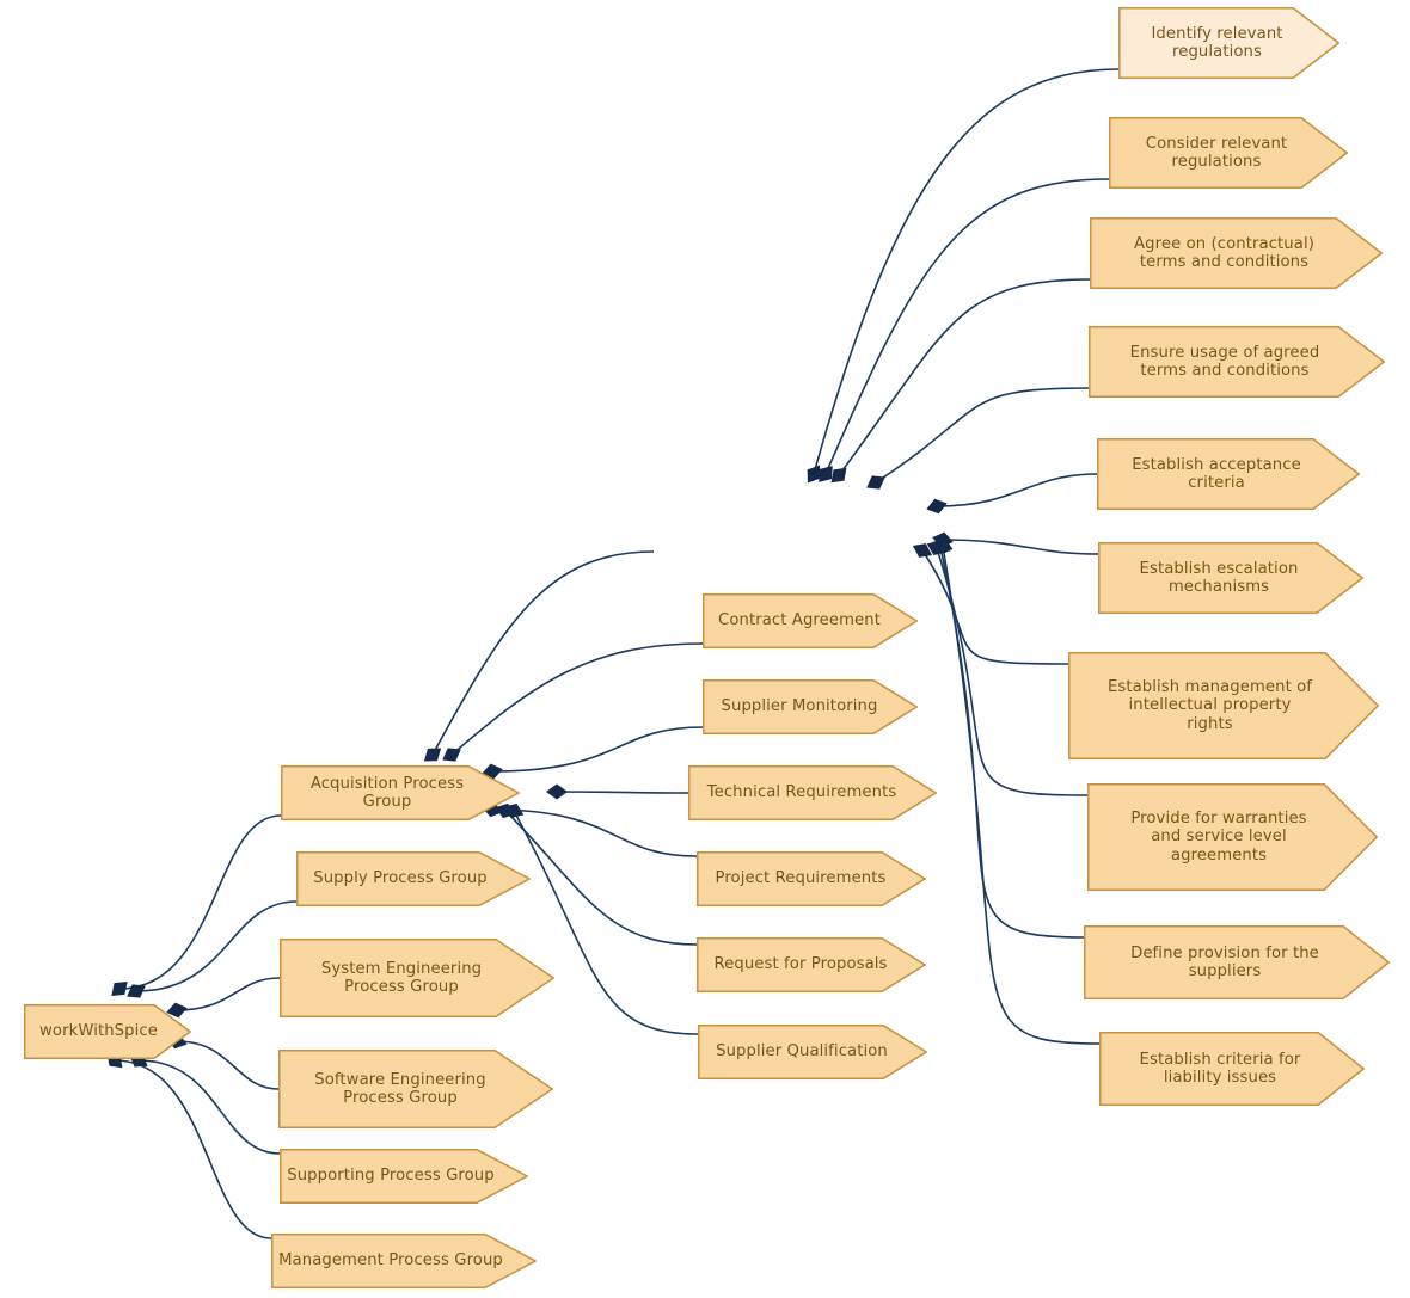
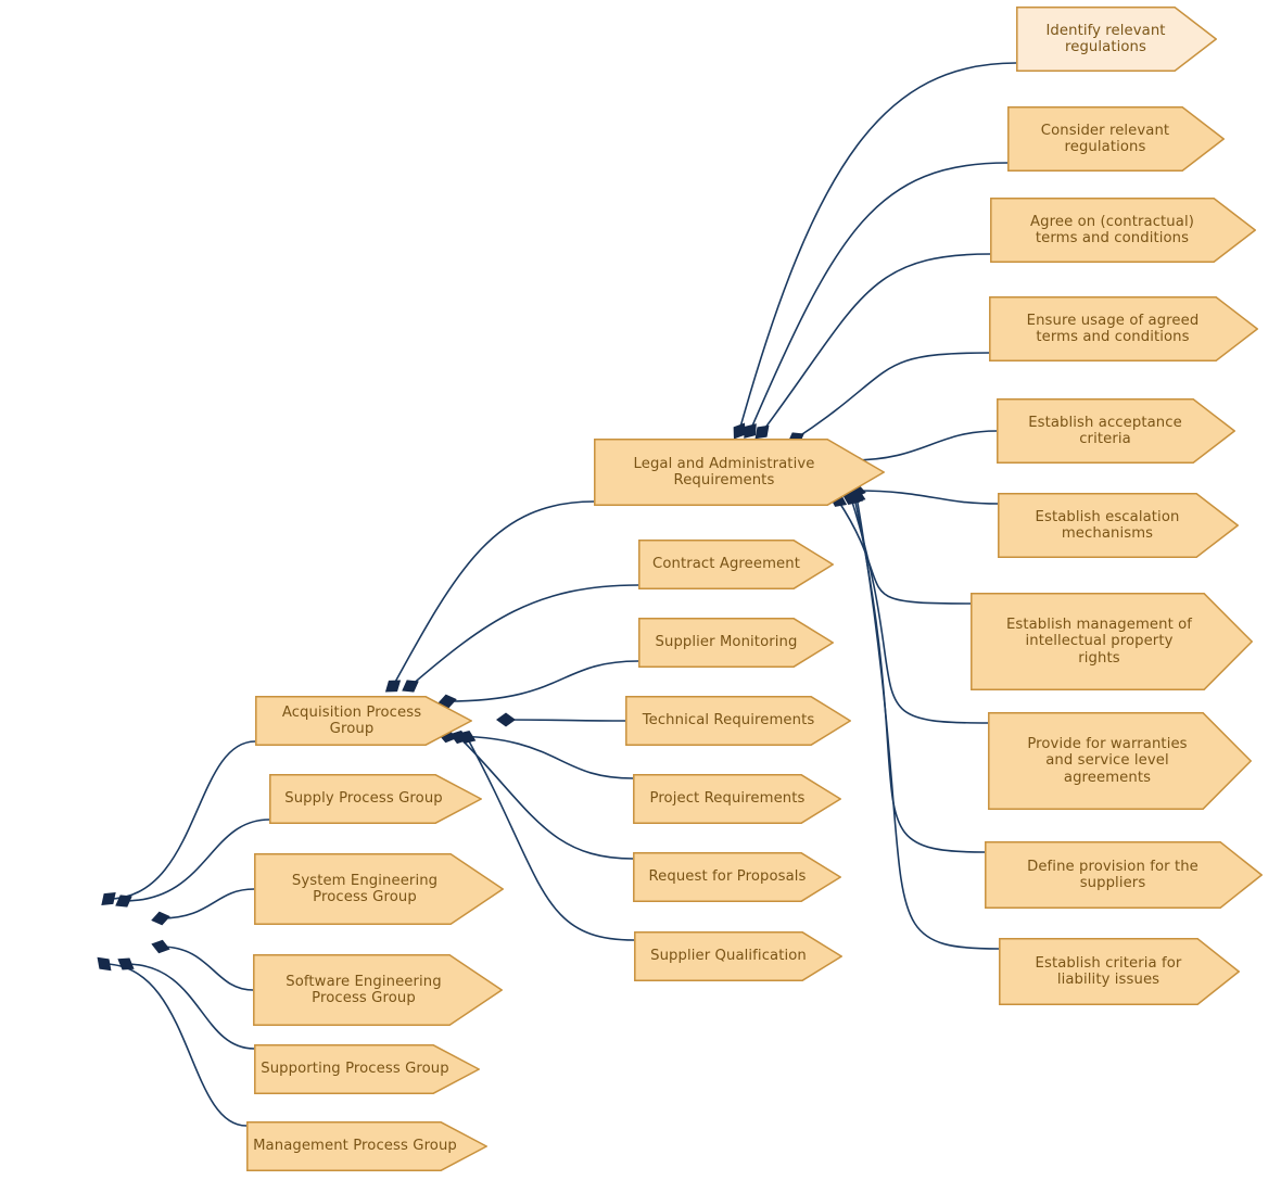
- workWithSpice
  Acquisition Process Group
  Supply Process Group
  System Engineering
  Process Group
  Software Engineering
  Process Group
  Supporting Process Group
  Management Process Group
+ Legal and Administrative
+ Requirements
  Contract Agreement
  Supplier Monitoring
  Technical Requirements
  Project Requirements
  Request for Proposals
  Supplier Qualification
  Identify relevant
  regulations
  Consider relevant
  regulations
  Agree on (contractual)
  terms and conditions
  Ensure usage of agreed
  terms and conditions
  Establish acceptance
  criteria
  Establish escalation
  mechanisms
  Establish management of
  intellectual property
  rights
  Provide for warranties
  and service level
  agreements
  Define provision for the
  suppliers
  Establish criteria for
  liability issues
